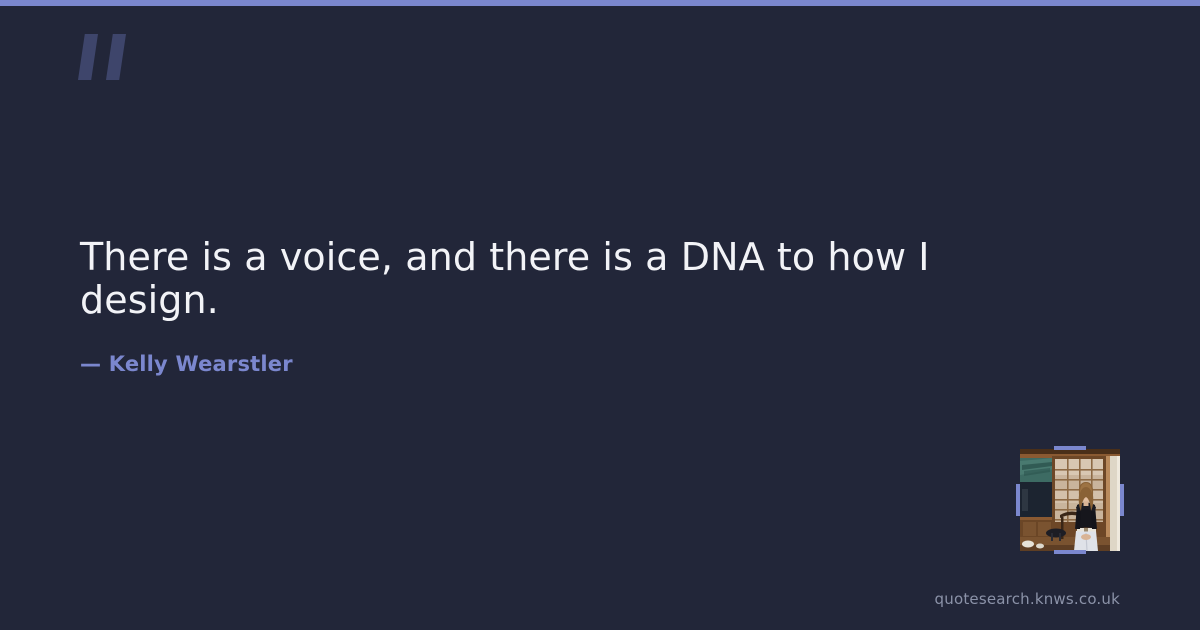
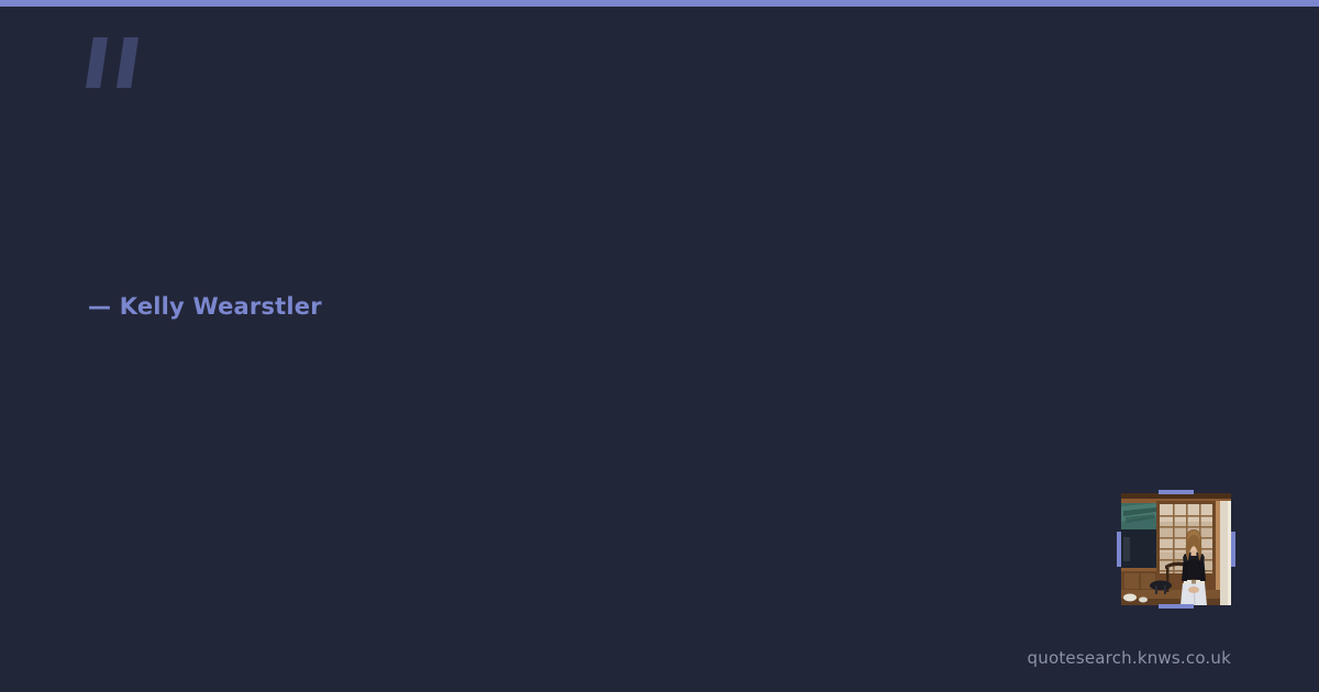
- There is a voice, and there is a DNA to how I design.
  — Kelly Wearstler
  quotesearch.knws.co.uk
